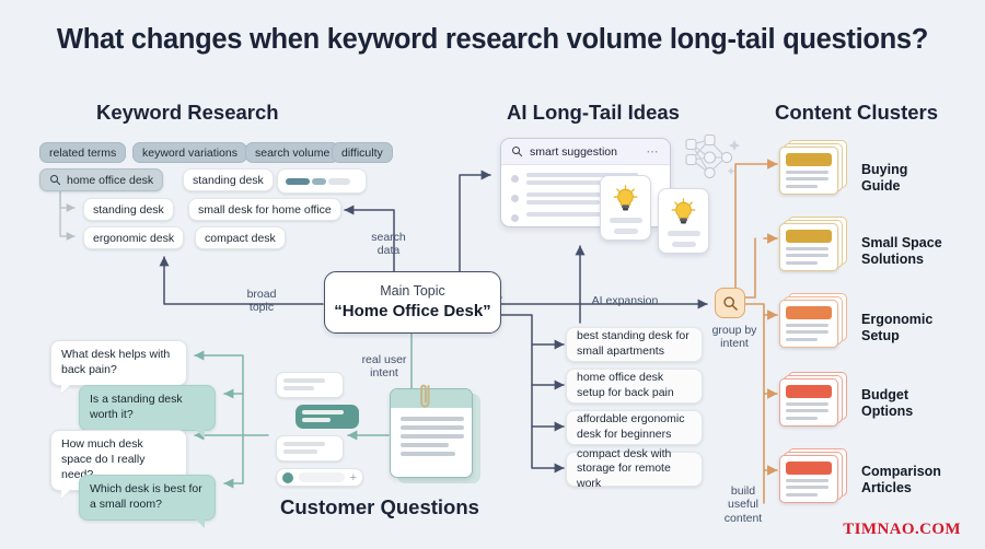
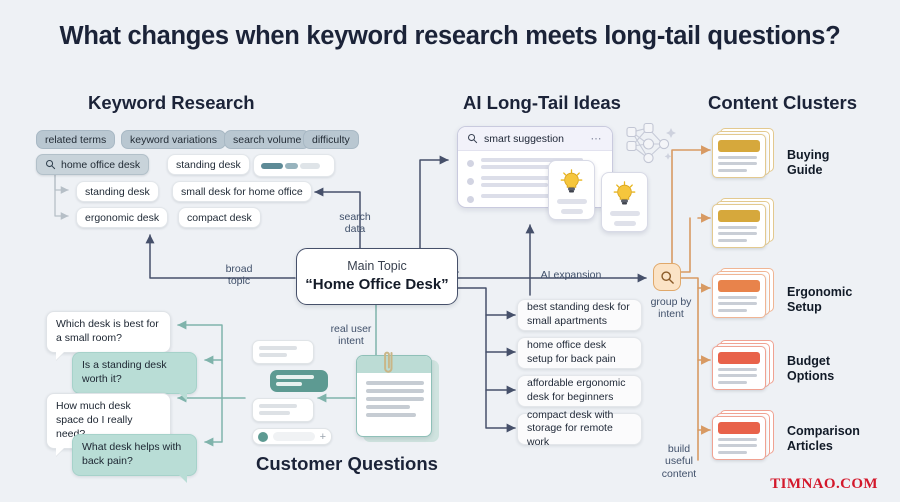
- What changes when keyword research volume long-tail questions?
+ What changes when keyword research meets long-tail questions?
  Keyword Research
  AI Long-Tail Ideas
  Content Clusters
  Customer Questions
  related terms
  keyword variations
  search volume
  difficulty
  home office desk
  standing desk
  standing desk
  small desk for home office
  ergonomic desk
  compact desk
  Main Topic
  “Home Office Desk”
  broad
  topic
  search
  data
  real user
  intent
  AI expansion
  group by
  intent
  build
  useful
  content
  smart suggestion
  ⋯
  best standing desk for small apartments
  home office desk setup for back pain
  affordable ergonomic desk for beginners
  compact desk with storage for remote work
  Buying
  Guide
- Small Space
- Solutions
  Ergonomic
  Setup
  Budget
  Options
  Comparison
  Articles
- What desk helps with back pain?
+ Which desk is best for a small room?
  Is a standing desk worth it?
  How much desk space do I really nee
- Which desk is best for a small room?
+ What desk helps with back pain?
  +
  TIMNAO.COM
